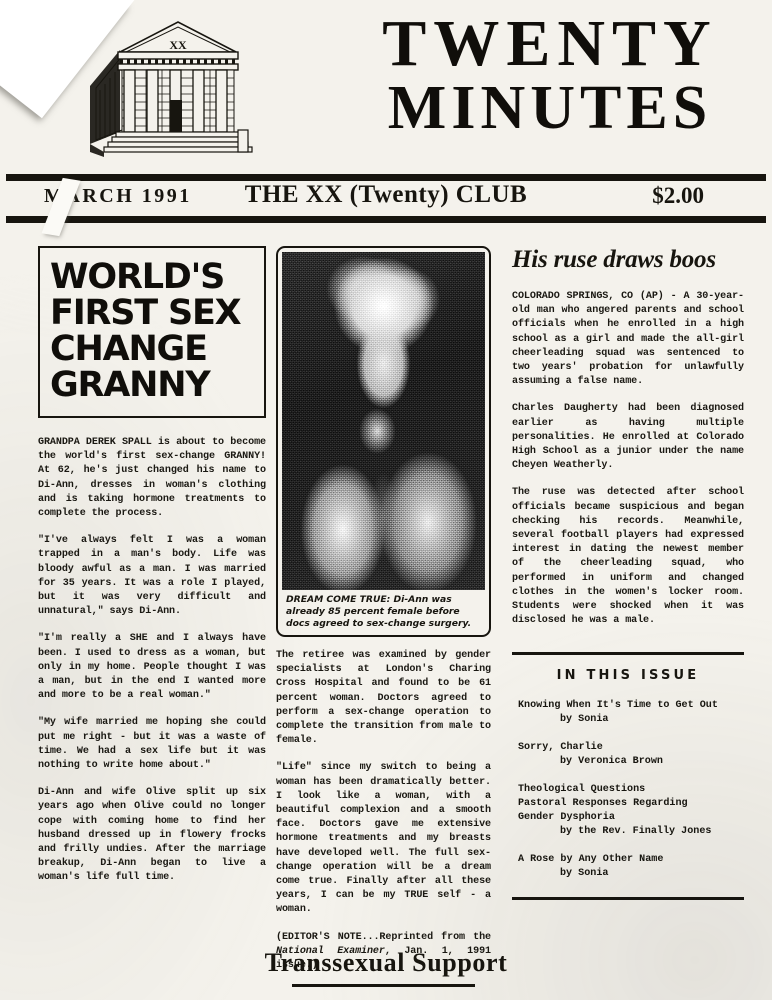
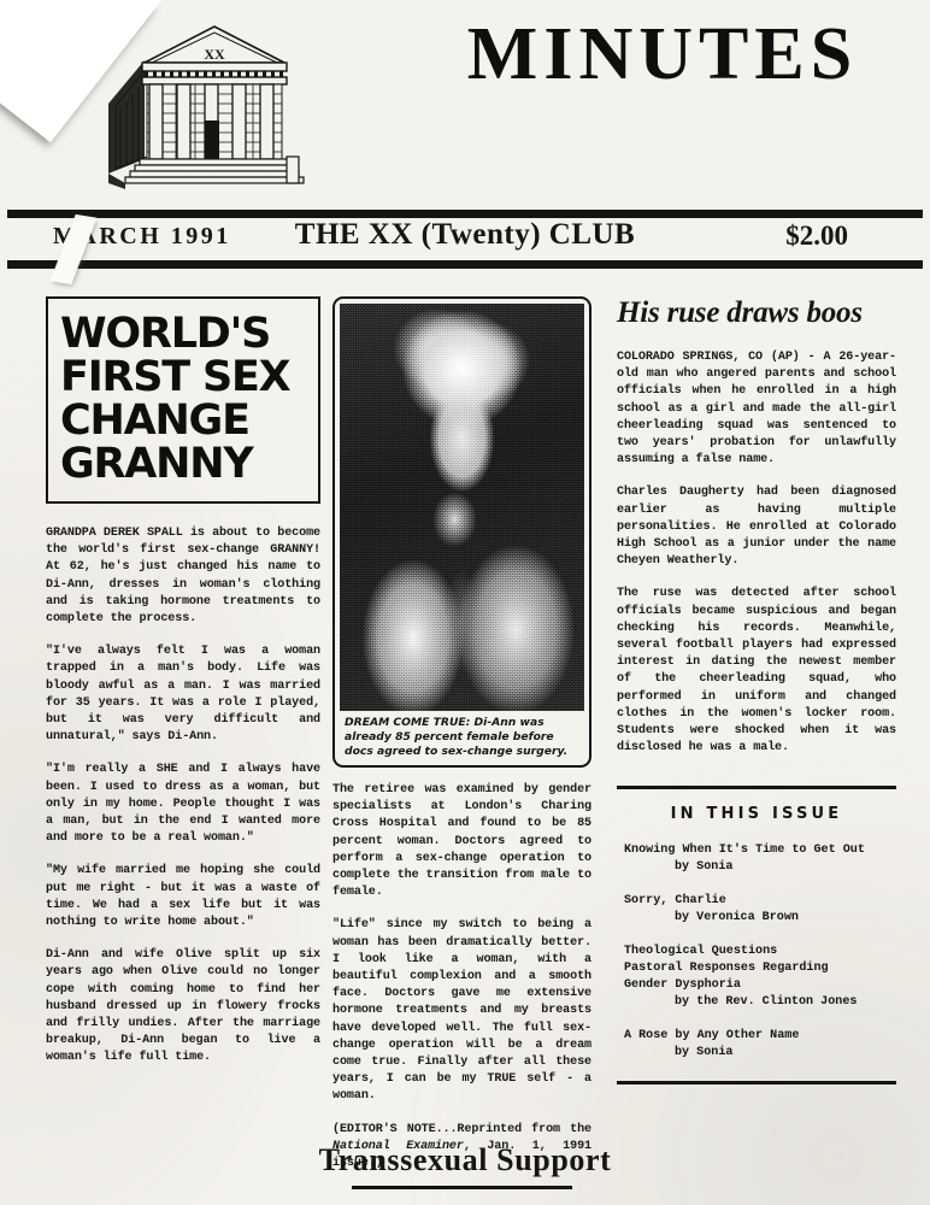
  XX
- TWENTY
  MINUTES
  RCH 1991
  THE XX (Twenty) CLUB
  $2.00
  WORLD'S FIRST SEX CHANGE GRANNY
  GRANDPA DEREK SPALL is about to become the world's first sex-change GRANNY! At 62, he's just changed his name to Di-Ann, dresses in woman's clothing and is taking hormone treatments to complete the process.
  "I've always felt I was a woman trapped in a man's body. Life was bloody awful as a man. I was married for 35 years. It was a role I played, but it was very difficult and unnatural," says Di-Ann.
  "I'm really a SHE and I always have been. I used to dress as a woman, but only in my home. People thought I was a man, but in the end I wanted more and more to be a real woman."
  "My wife married me hoping she could put me right - but it was a waste of time. We had a sex life but it was nothing to write home about."
  Di-Ann and wife Olive split up six years ago when Olive could no longer cope with coming home to find her husband dressed up in flowery frocks and frilly undies. After the marriage breakup, Di-Ann began to live a woman's life full time.
  DREAM COME TRUE: Di-Ann was already 85 percent female before docs agreed to sex-change surgery.
- The retiree was examined by gender specialists at London's Charing Cross Hospital and found to be 61 percent woman. Doctors agreed to perform a sex-change operation to complete the transition from male to female.
+ The retiree was examined by gender specialists at London's Charing Cross Hospital and found to be 85 percent woman. Doctors agreed to perform a sex-change operation to complete the transition from male to female.
  "Life" since my switch to being a woman has been dramatically better. I look like a woman, with a beautiful complexion and a smooth face. Doctors gave me extensive hormone treatments and my breasts have developed well. The full sex-change operation will be a dream come true. Finally after all these years, I can be my TRUE self - a woman.
  (EDITOR'S NOTE...Reprinted from the National Examiner, Jan. 1, 1991 issue.)
  His ruse draws boos
- COLORADO SPRINGS, CO (AP) - A 30-year-old man who angered parents and school officials when he enrolled in a high school as a girl and made the all-girl cheerleading squad was sentenced to two years' probation for unlawfully assuming a false name.
+ COLORADO SPRINGS, CO (AP) - A 26-year-old man who angered parents and school officials when he enrolled in a high school as a girl and made the all-girl cheerleading squad was sentenced to two years' probation for unlawfully assuming a false name.
  Charles Daugherty had been diagnosed earlier as having multiple personalities. He enrolled at Colorado High School as a junior under the name Cheyen Weatherly.
  The ruse was detected after school officials became suspicious and began checking his records. Meanwhile, several football players had expressed interest in dating the newest member of the cheerleading squad, who performed in uniform and changed clothes in the women's locker room. Students were shocked when it was disclosed he was a male.
  IN THIS ISSUE
  Knowing When It's Time to Get Out
  by Sonia
  Sorry, Charlie
  by Veronica Brown
  Theological Questions
  Pastoral Responses Regarding
  Gender Dysphoria
- by the Rev. Finally Jones
+ by the Rev. Clinton Jones
  A Rose by Any Other Name
  by Sonia
  Transsexual Support
